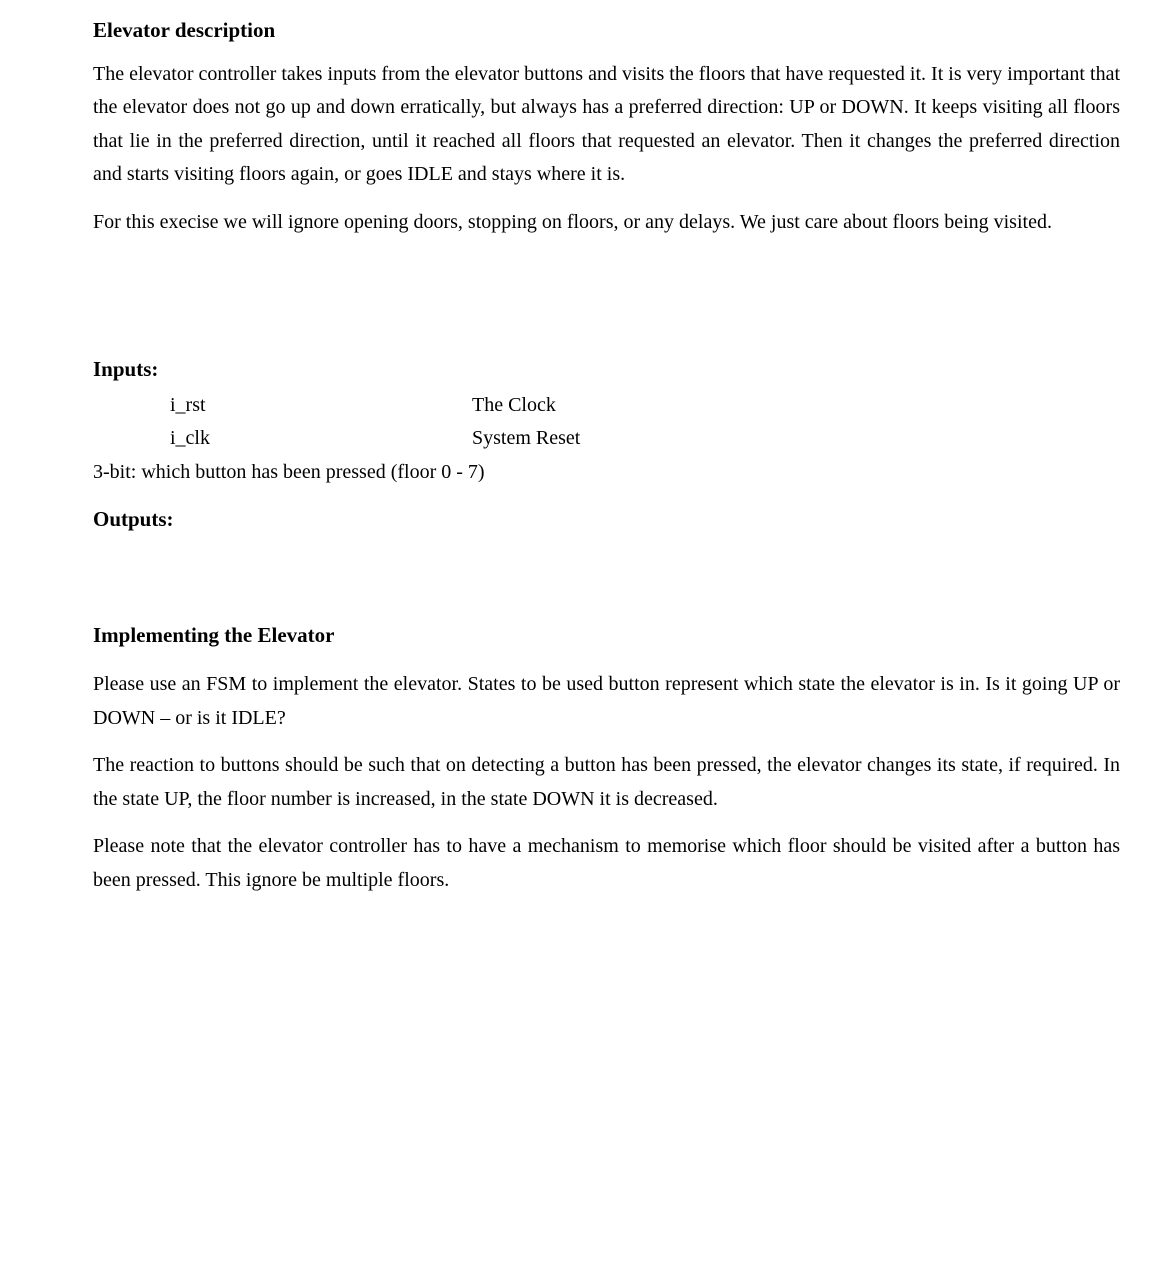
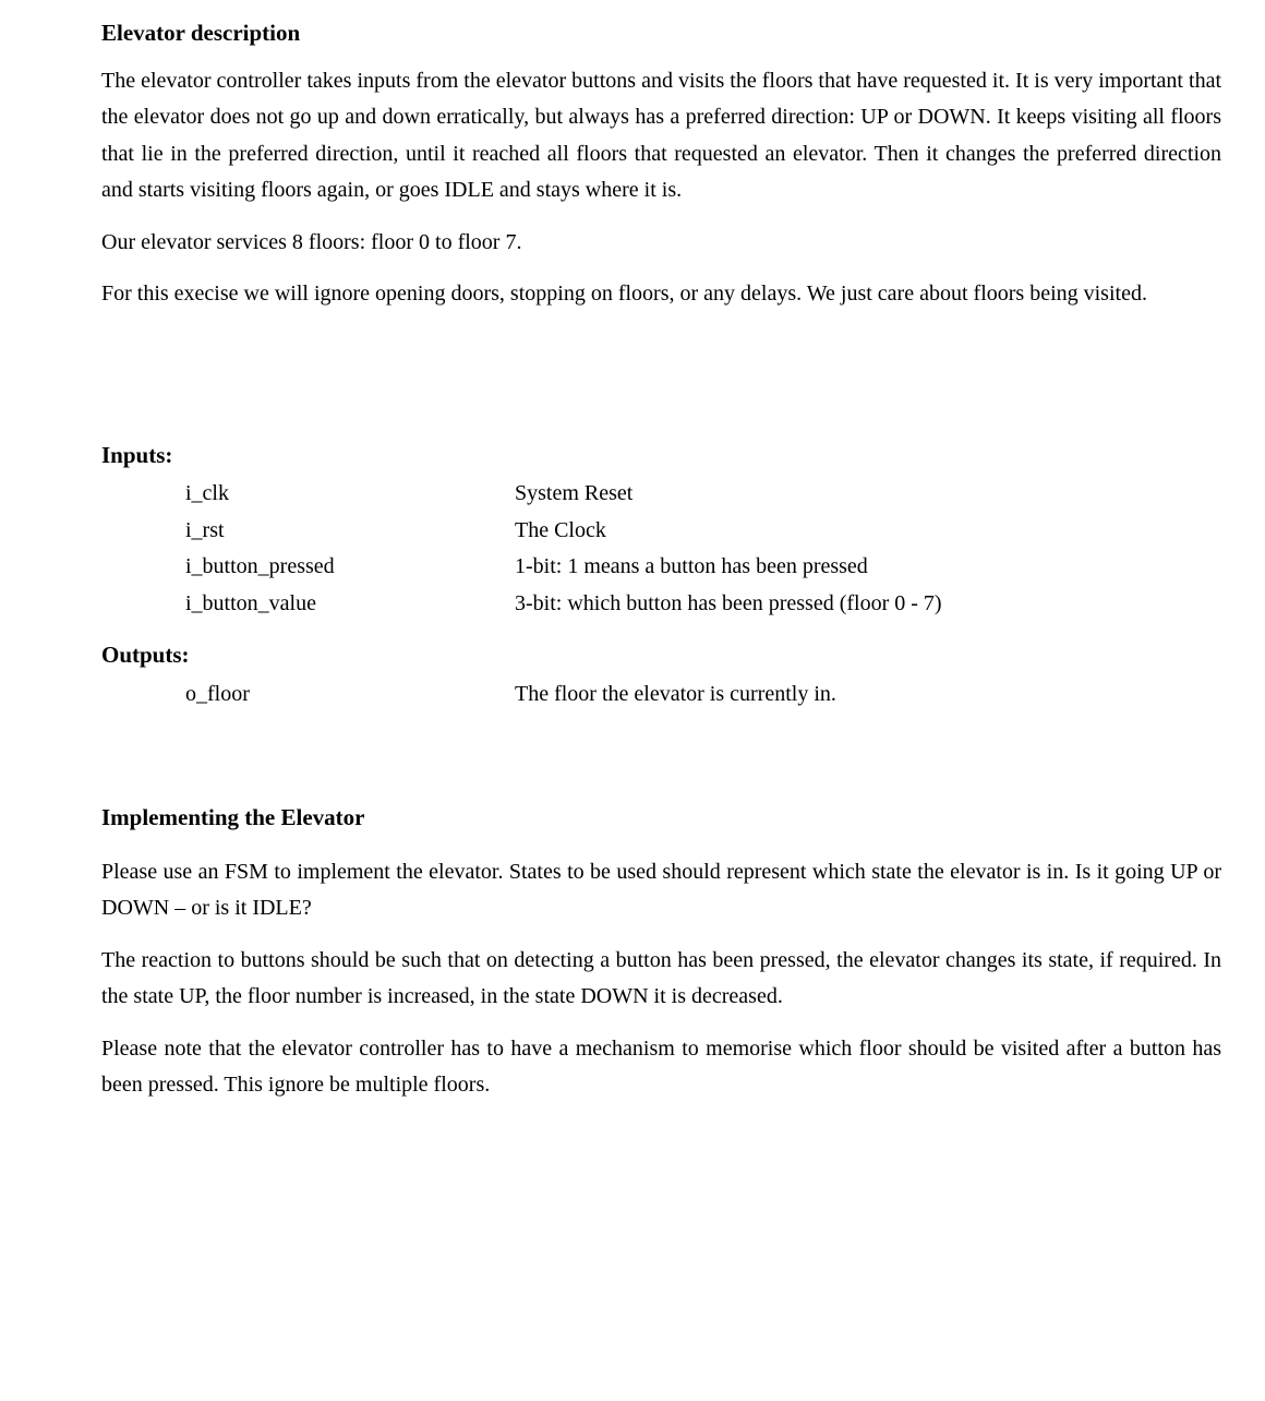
  Elevator description
  The elevator controller takes inputs from the elevator buttons and visits the floors that have requested it. It is very important that the elevator does not go up and down erratically, but always has a preferred direction: UP or DOWN. It keeps visiting all floors that lie in the preferred direction, until it reached all floors that requested an elevator. Then it changes the preferred direction and starts visiting floors again, or goes IDLE and stays where it is.
+ Our elevator services 8 floors: floor 0 to floor 7.
  For this execise we will ignore opening doors, stopping on floors, or any delays. We just care about floors being visited.
  Inputs:
- i_rst
+ i_clk
- The Clock
+ System Reset
- i_clk
+ i_rst
- System Reset
+ The Clock
+ i_button_pressed
+ 1-bit: 1 means a button has been pressed
+ i_button_value
  3-bit: which button has been pressed (floor 0 - 7)
  Outputs:
+ o_floor
+ The floor the elevator is currently in.
  Implementing the Elevator
- Please use an FSM to implement the elevator. States to be used button represent which state the elevator is in. Is it going UP or DOWN – or is it IDLE?
+ Please use an FSM to implement the elevator. States to be used should represent which state the elevator is in. Is it going UP or DOWN – or is it IDLE?
  The reaction to buttons should be such that on detecting a button has been pressed, the elevator changes its state, if required. In the state UP, the floor number is increased, in the state DOWN it is decreased.
  Please note that the elevator controller has to have a mechanism to memorise which floor should be visited after a button has been pressed. This ignore be multiple floors.
